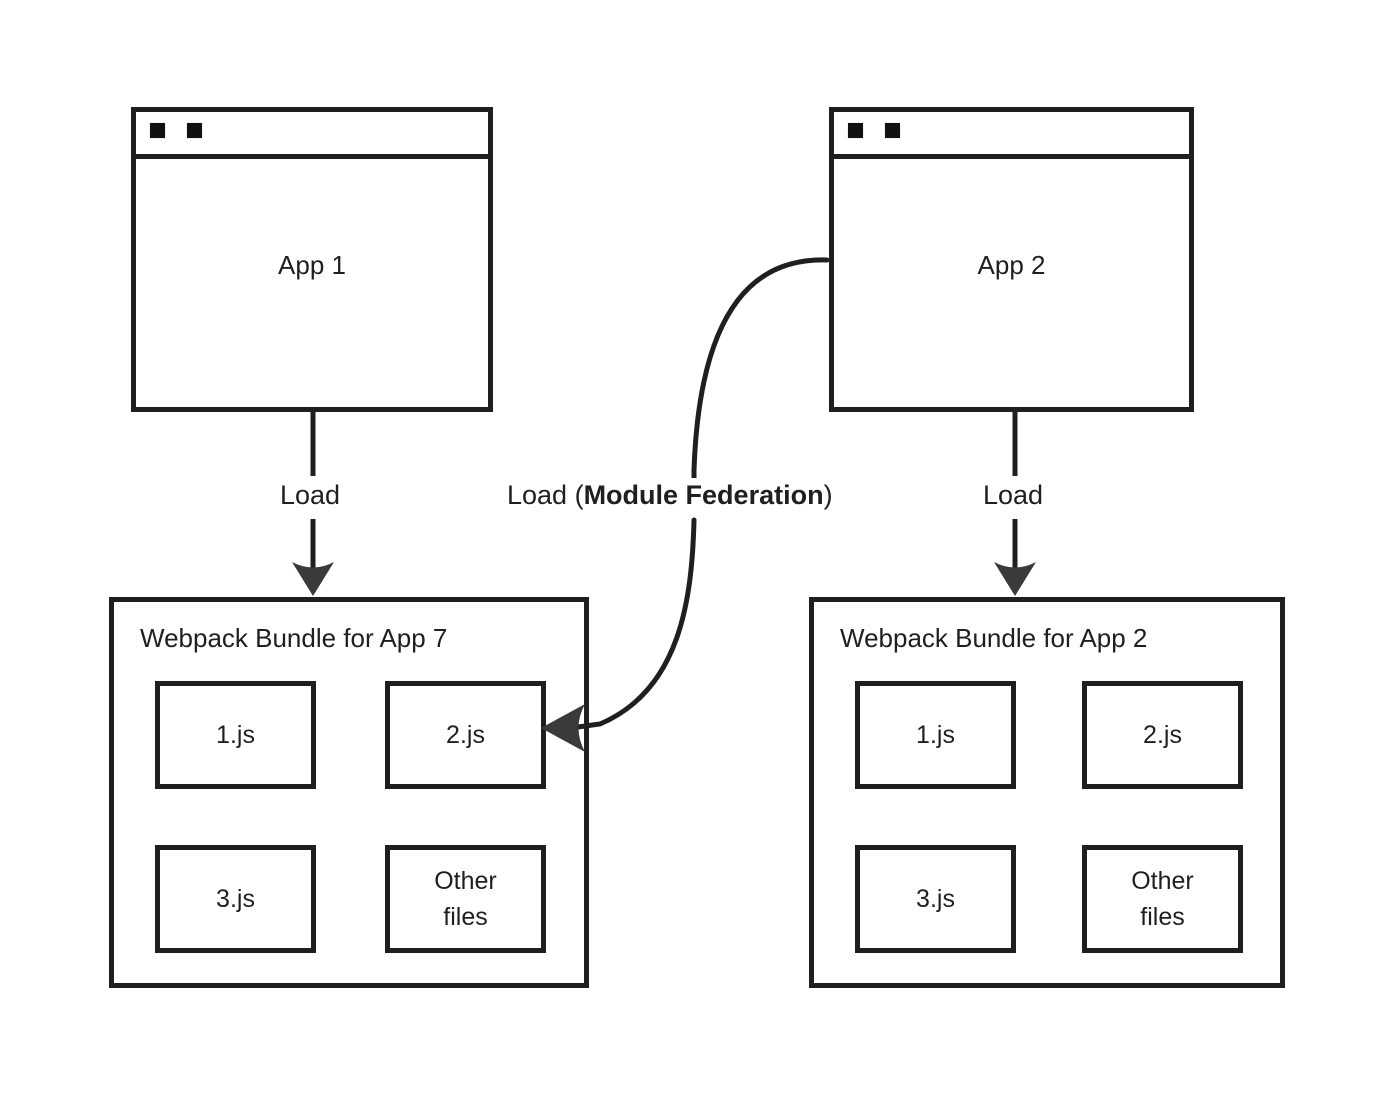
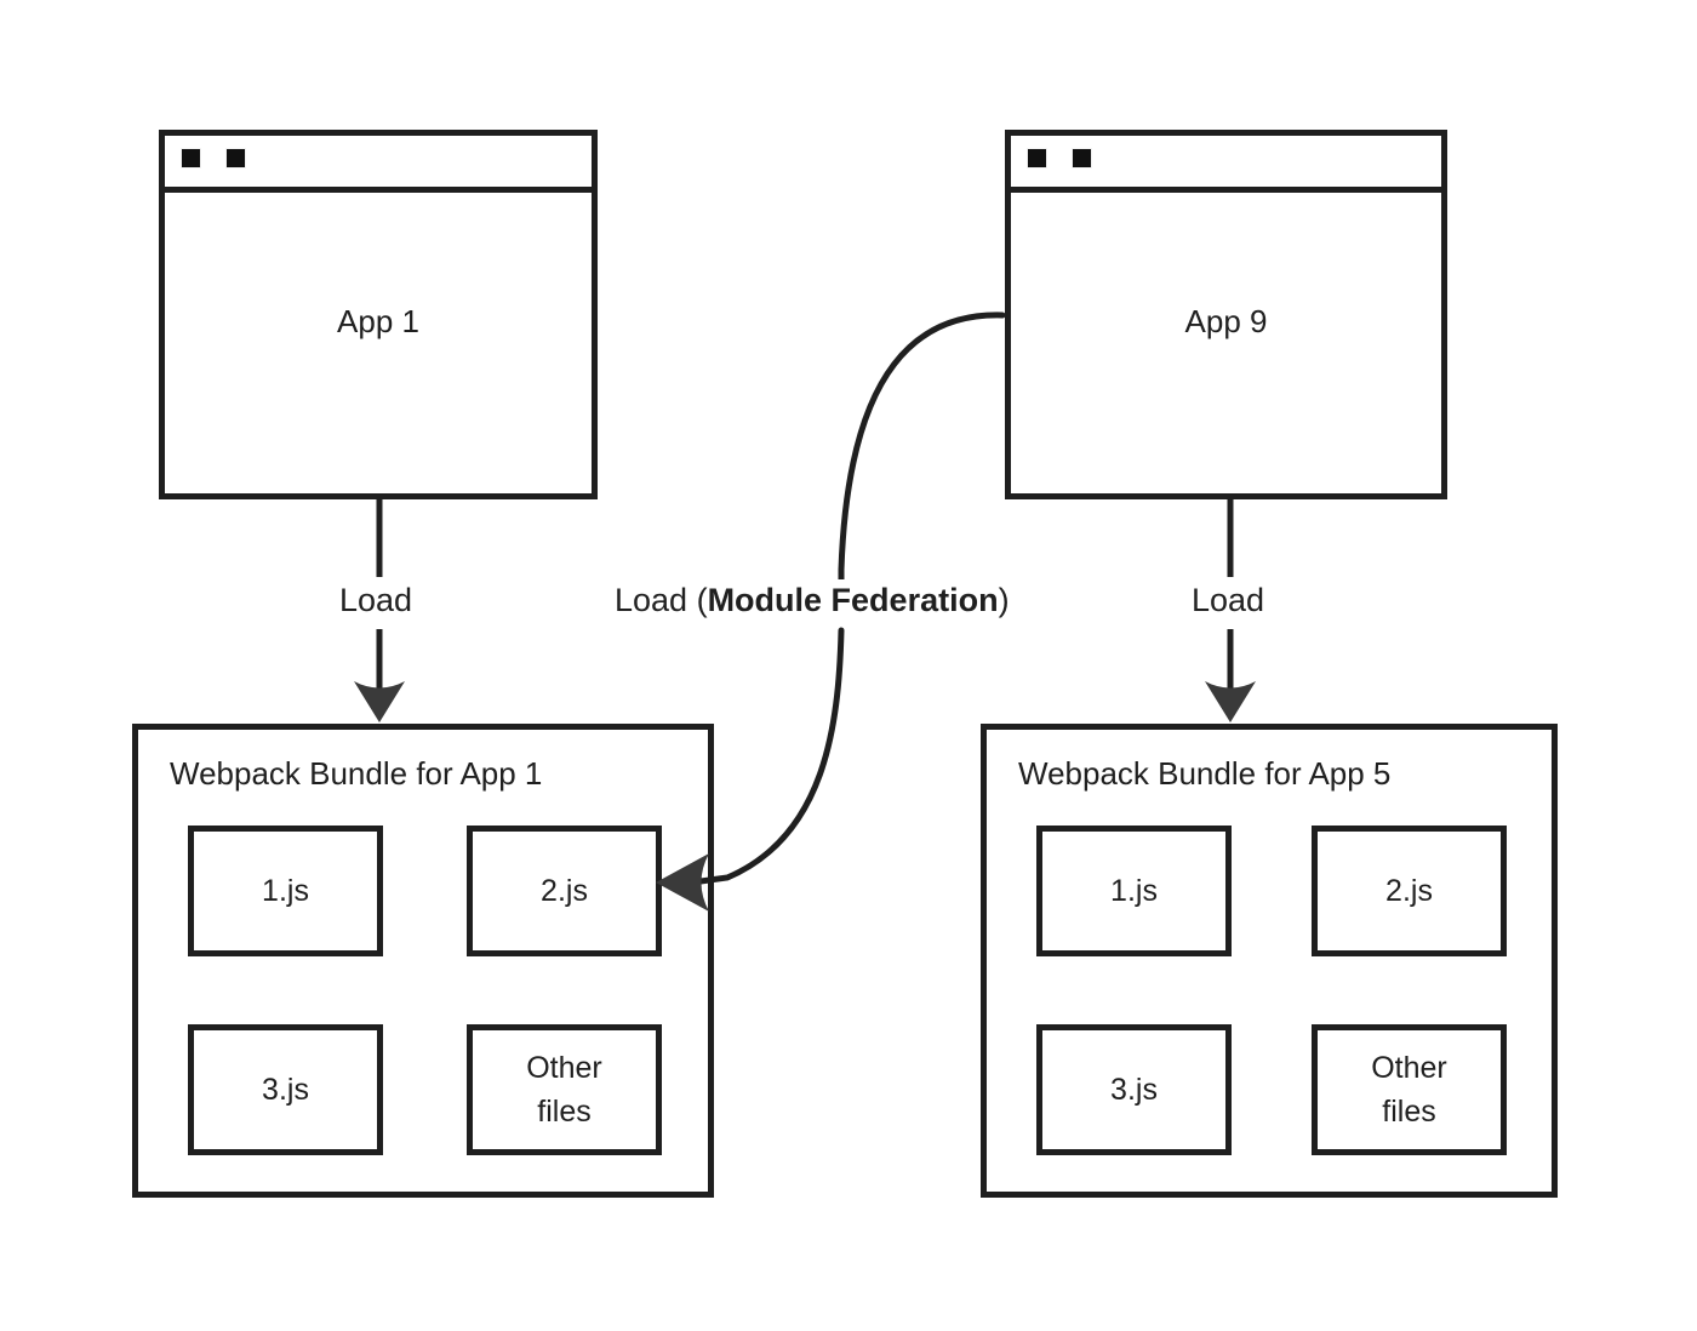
  App 1
- App 2
+ App 9
- Webpack Bundle for App 7
+ Webpack Bundle for App 1
  1.js
  2.js
  3.js
  Other
  files
- Webpack Bundle for App 2
+ Webpack Bundle for App 5
  1.js
  2.js
  3.js
  Other
  files
  Load
  Load
  Load (Module Federation)
